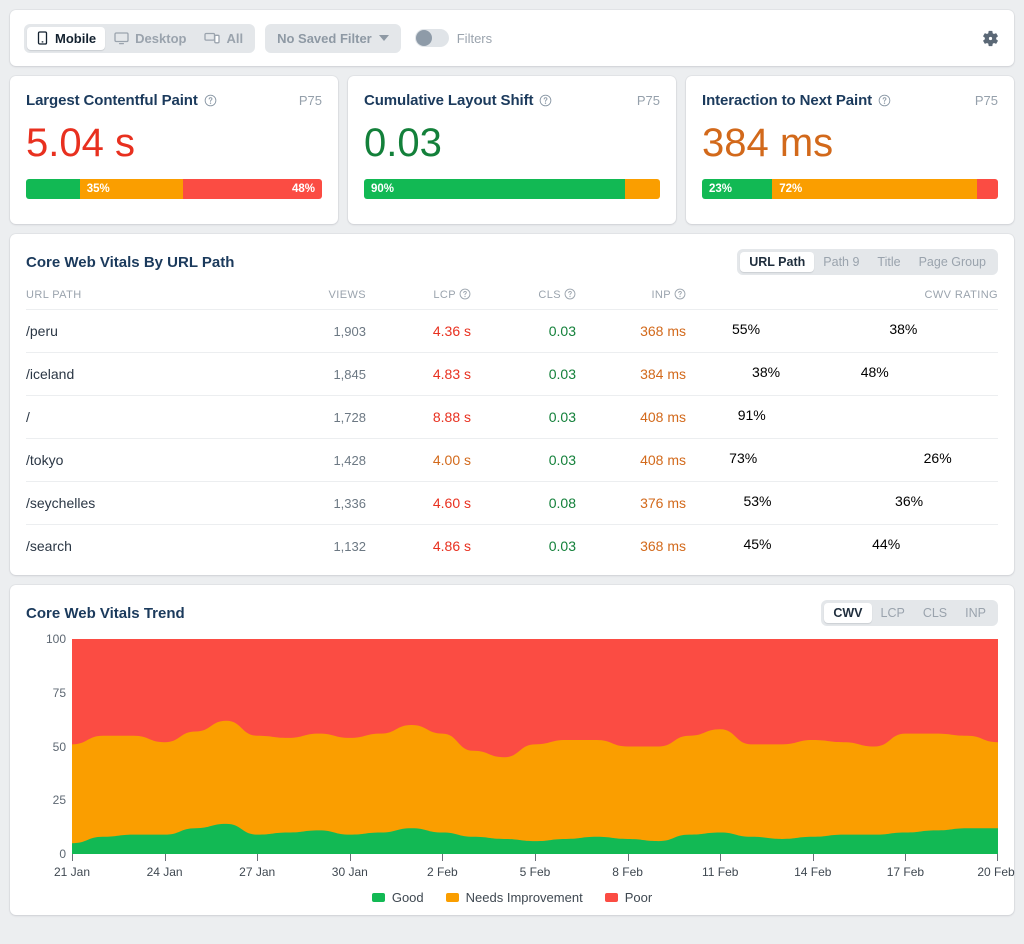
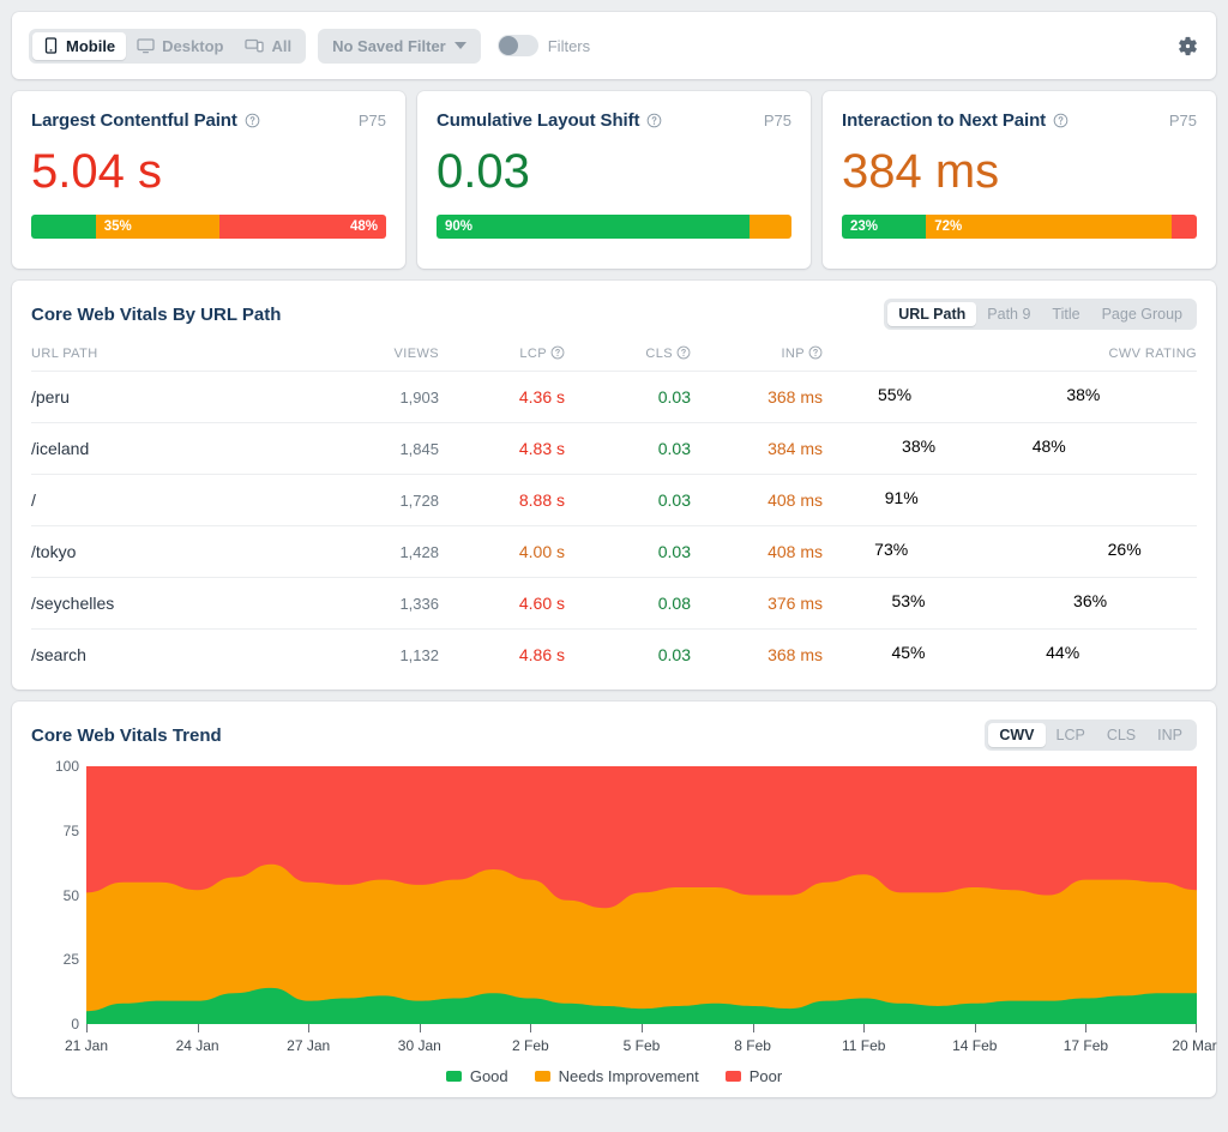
  Mobile
  Desktop
  All
  No Saved Filter
  Filters
  Largest Contentful Paint
  P75
  5.04 s
  35%
  48%
  Cumulative Layout Shift
  P75
  0.03
  90%
  Interaction to Next Paint
  P75
  384 ms
  23%
  72%
  Core Web Vitals By URL Path
  URL Path
  Path 9
  Title
  Page Group
  URL PATH	VIEWS	LCP	CLS	INP	CWV RATING
  /peru	1,903	4.36 s	0.03	368 ms	55% 38%
  /iceland	1,845	4.83 s	0.03	384 ms	38% 48%
  /	1,728	8.88 s	0.03	408 ms	91%
  /tokyo	1,428	4.00 s	0.03	408 ms	73% 26%
  /seychelles	1,336	4.60 s	0.08	376 ms	53% 36%
  /search	1,132	4.86 s	0.03	368 ms	45% 44%
  Core Web Vitals Trend
  CWV
  LCP
  CLS
  INP
  0
  25
  50
  75
  100
  21 Jan
  24 Jan
  27 Jan
  30 Jan
  2 Feb
  5 Feb
  8 Feb
  11 Feb
  14 Feb
  17 Feb
- 20 Feb
+ 20 Mar
  Good
  Needs Improvement
  Poor
